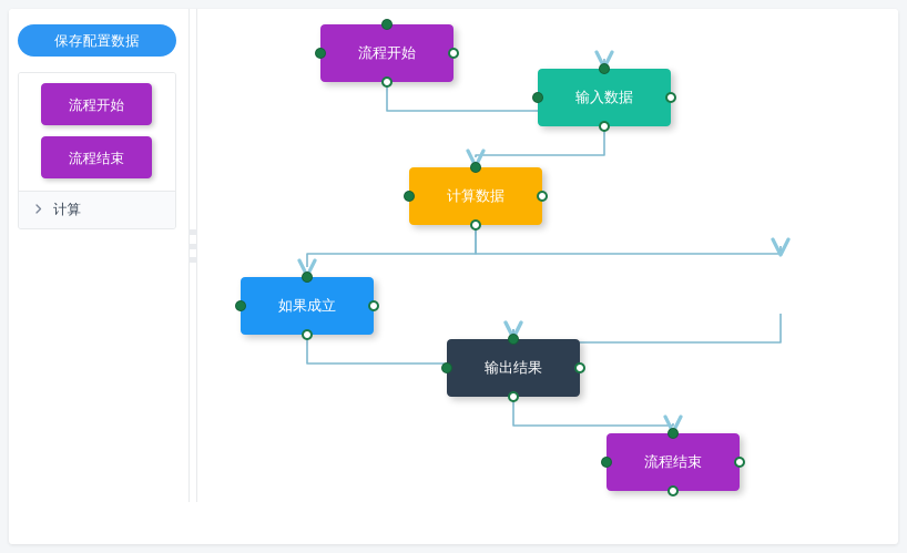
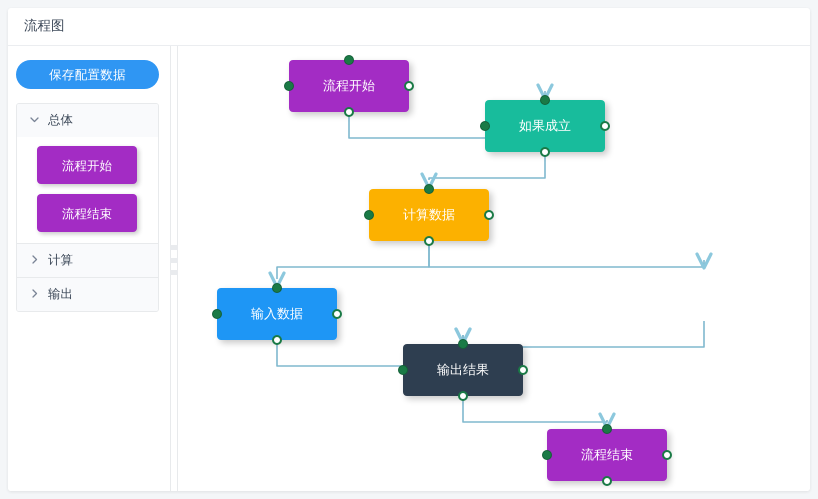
+ 流程图
  保存配置数据
+ 总体
  流程开始
  流程结束
  计算
+ 输出
  流程开始
- 输入数据
+ 如果成立
  计算数据
- 如果成立
+ 输入数据
  输出结果
  流程结束
